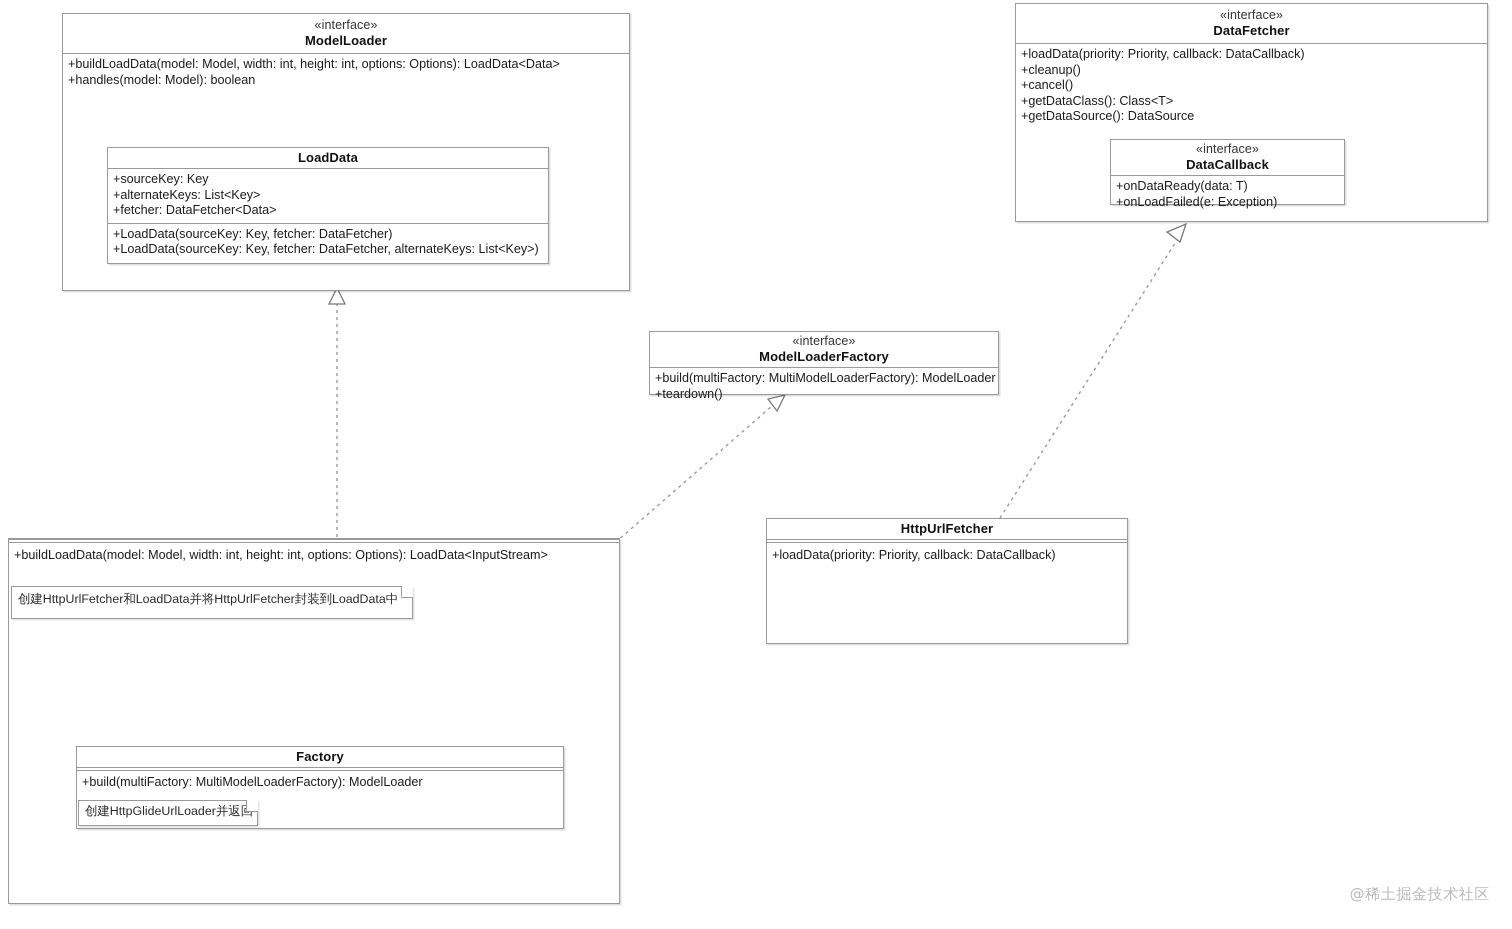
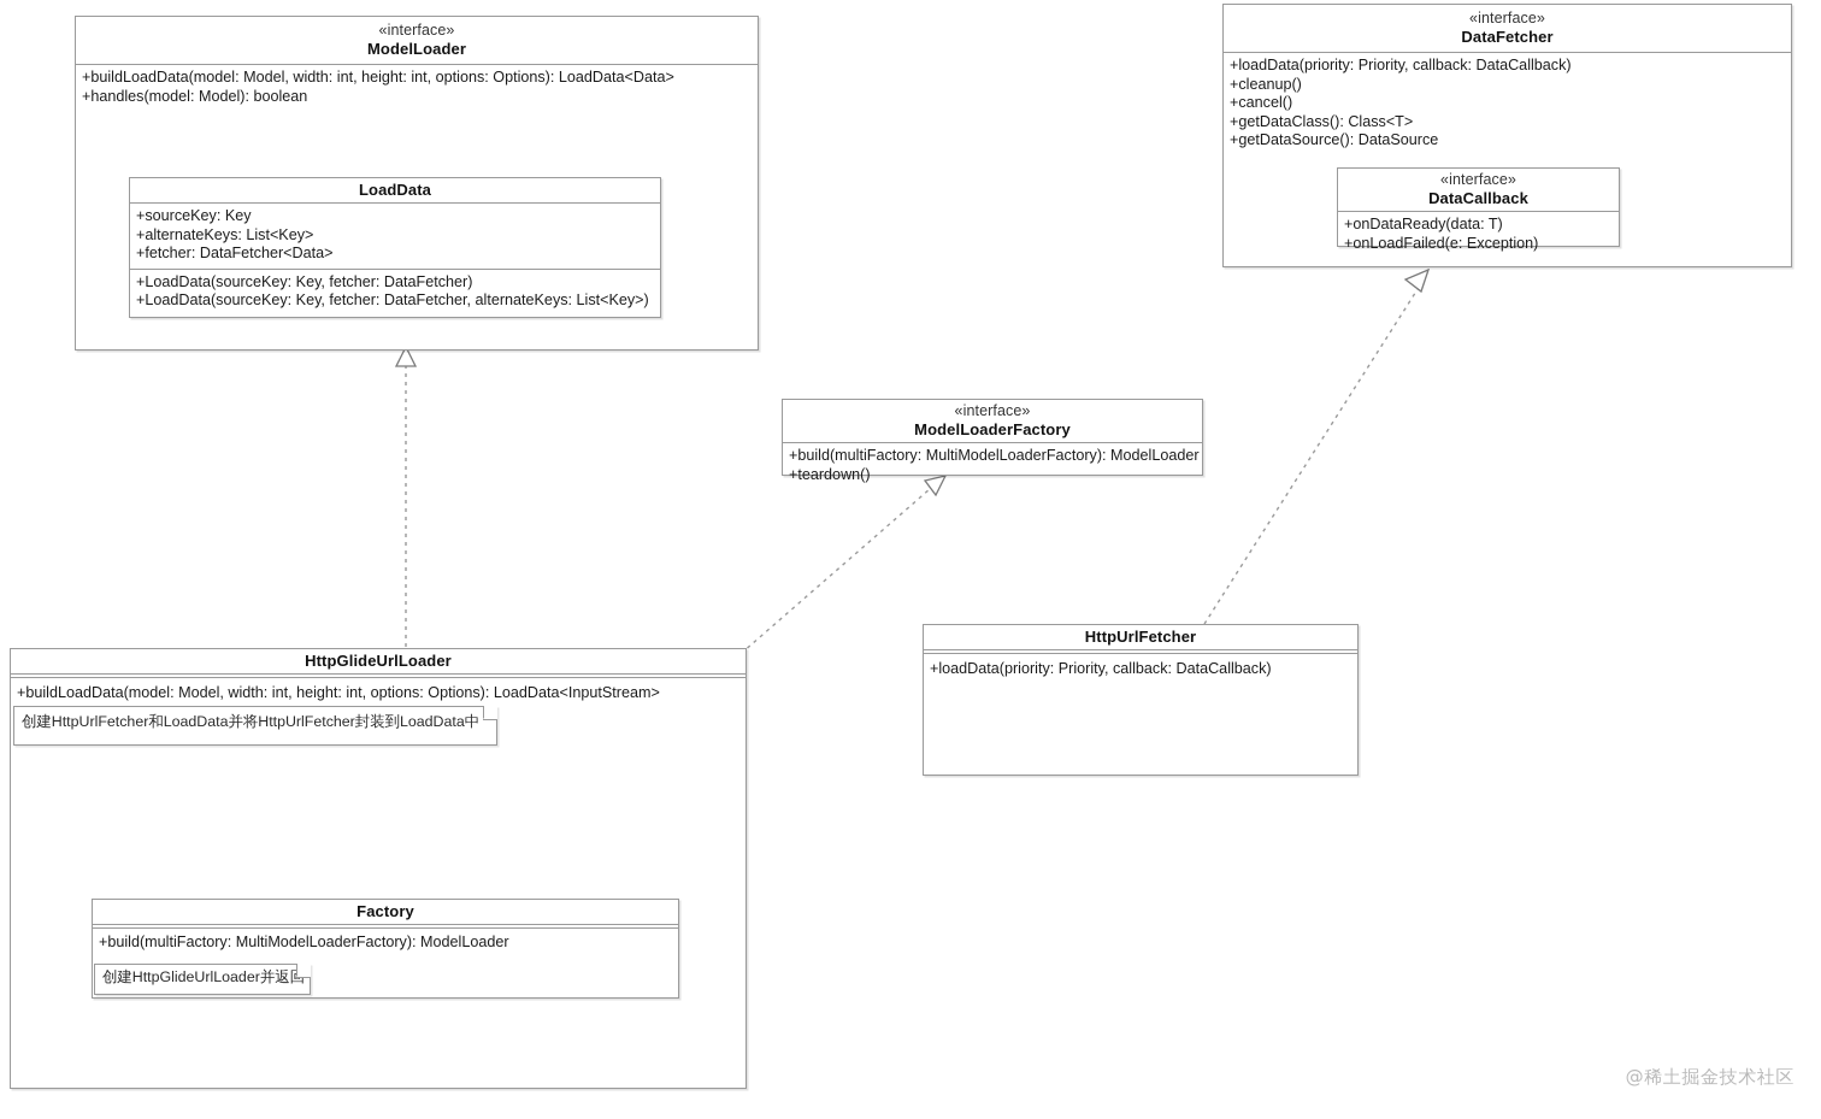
  «interface»
  ModelLoader
  +buildLoadData(model: Model, width: int, height: int, options: Options): LoadData<Data>
  +handles(model: Model): boolean
  LoadData
  +sourceKey: Key
  +alternateKeys: List<Key>
  +fetcher: DataFetcher<Data>
  +LoadData(sourceKey: Key, fetcher: DataFetcher)
  +LoadData(sourceKey: Key, fetcher: DataFetcher, alternateKeys: List<Key>)
  «interface»
  DataFetcher
  +loadData(priority: Priority, callback: DataCallback)
  +cleanup()
  +cancel()
  +getDataClass(): Class<T>
  +getDataSource(): DataSource
  «interface»
  DataCallback
  +onDataReady(data: T)
  +onLoadFailed(e: Exception)
  «interface»
  ModelLoaderFactory
  +build(multiFactory: MultiModelLoaderFactory): ModelLoader
  +teardown()
+ HttpGlideUrlLoader
  +buildLoadData(model: Model, width: int, height: int, options: Options): LoadData<InputStream>
  创建HttpUrlFetcher和LoadData并将HttpUrlFetcher封装到LoadData中
  Factory
  +build(multiFactory: MultiModelLoaderFactory): ModelLoader
  创建HttpGlideUrlLoader并返
  HttpUrlFetcher
  +loadData(priority: Priority, callback: DataCallback)
  @稀土掘金技术社区
